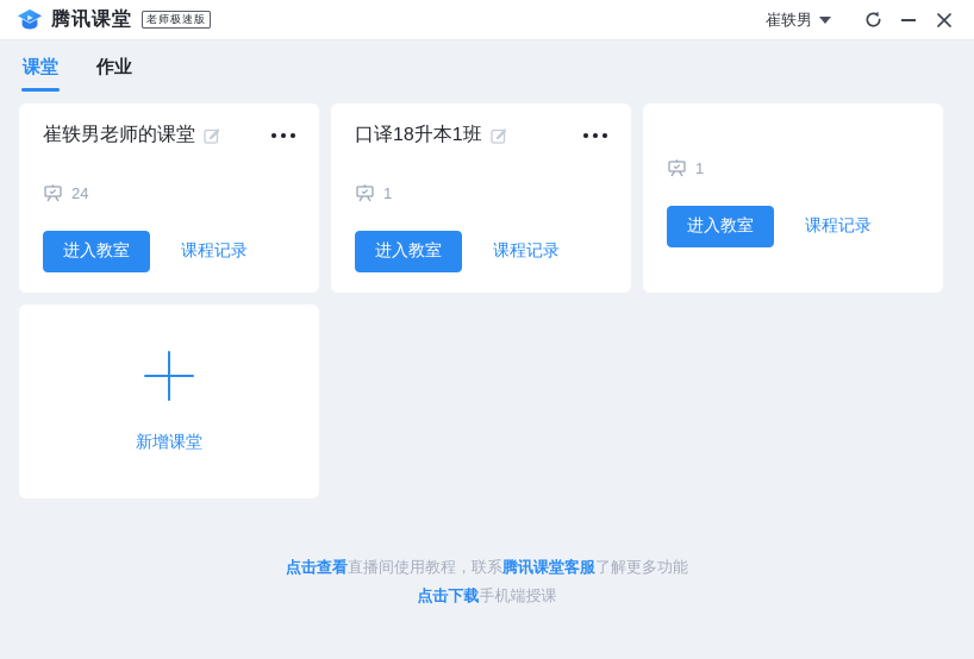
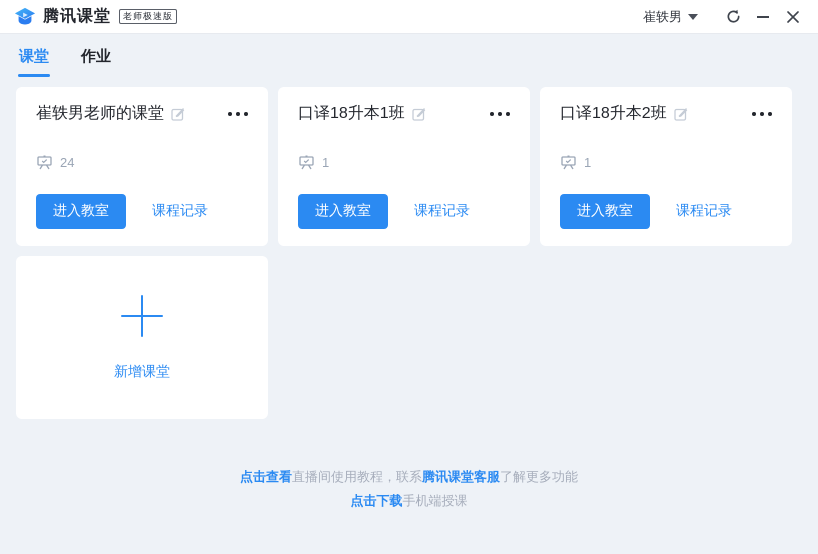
  腾讯课堂
  老师极速版
  崔轶男
  课堂
  作业
  崔轶男老师的课堂
  24
  进入教室
  课程记录
  口译18升本1班
  1
  进入教室
  课程记录
+ 口译18升本2班
  1
  进入教室
  课程记录
  新增课堂
  点击查看直播间使用教程，联系腾讯课堂客服了解更多功能
  点击下载手机端授课
